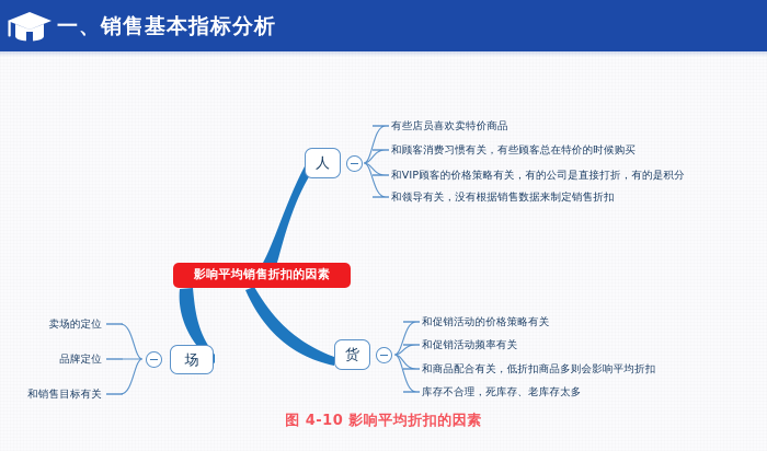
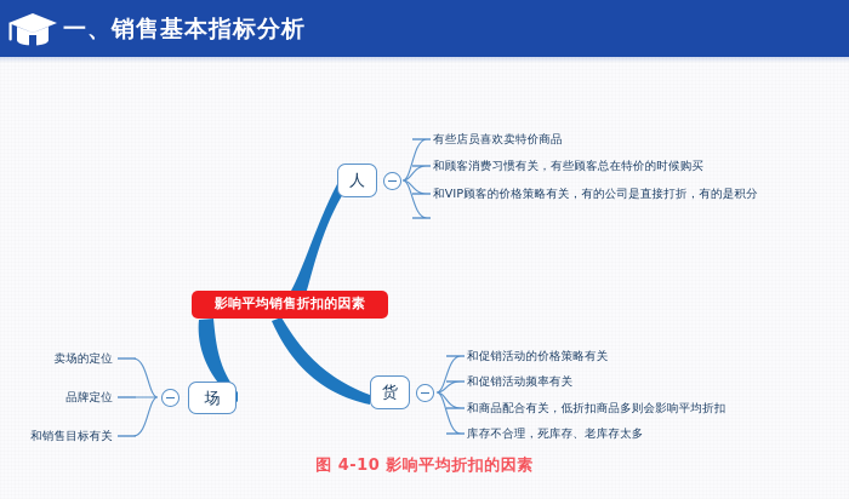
  一、销售基本指标分析
  影响平均销售折扣的因素
  人
  有些店员喜欢卖特价商品
  和顾客消费习惯有关，有些顾客总在特价的时候购买
  和VIP顾客的价格策略有关，有的公司是直接打折，有的是积分
- 和领导有关，没有根据销售数据来制定销售折扣
  场
  卖场的定位
  品牌定位
  和销售目标有关
  货
  和促销活动的价格策略有关
  和促销活动频率有关
  和商品配合有关，低折扣商品多则会影响平均折扣
  库存不合理，死库存、老库存太多
  图 4-10 影响平均折扣的因素
